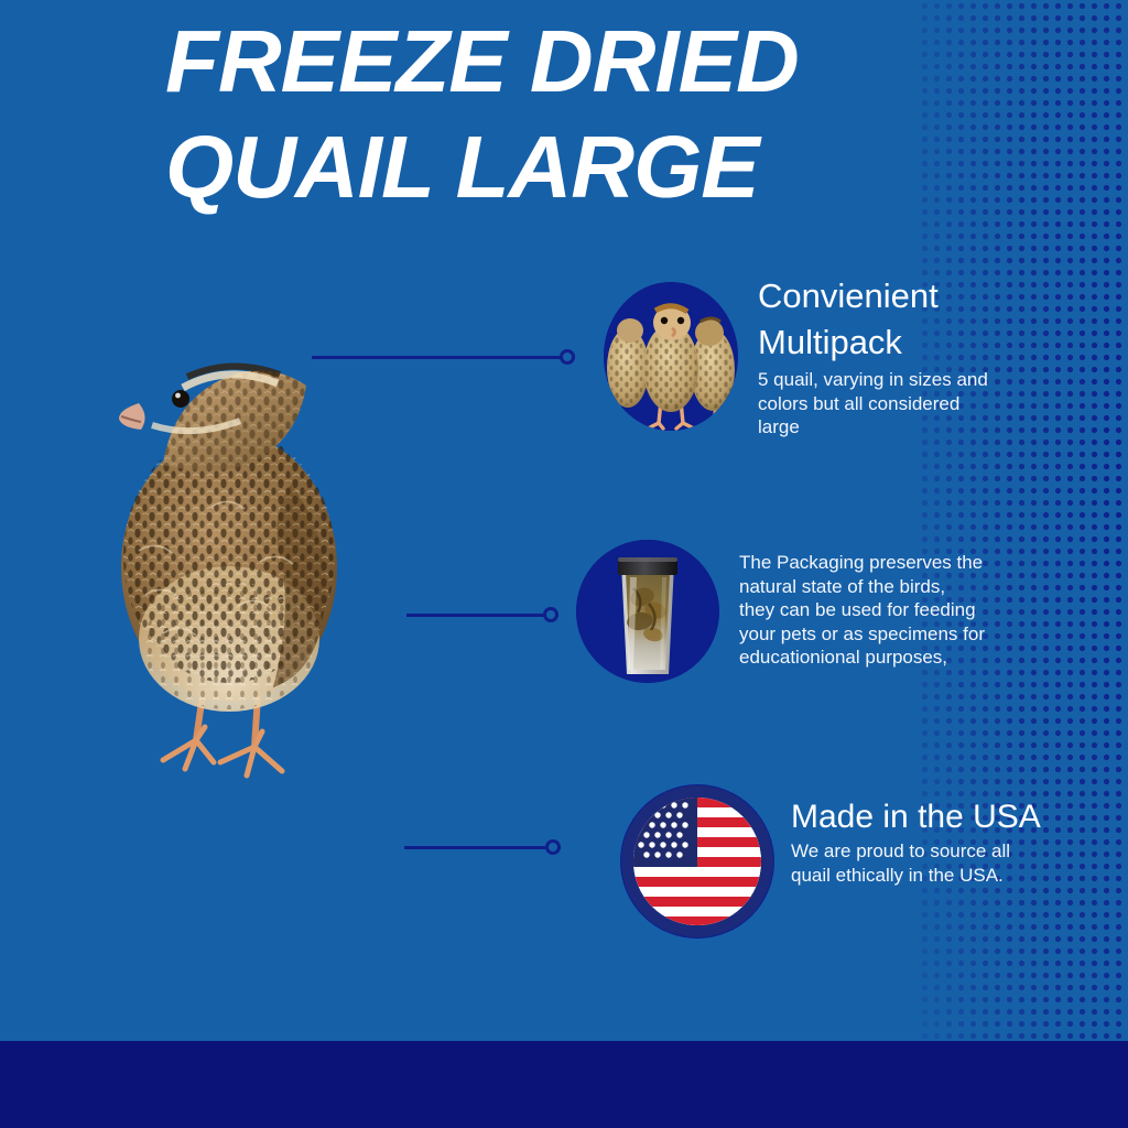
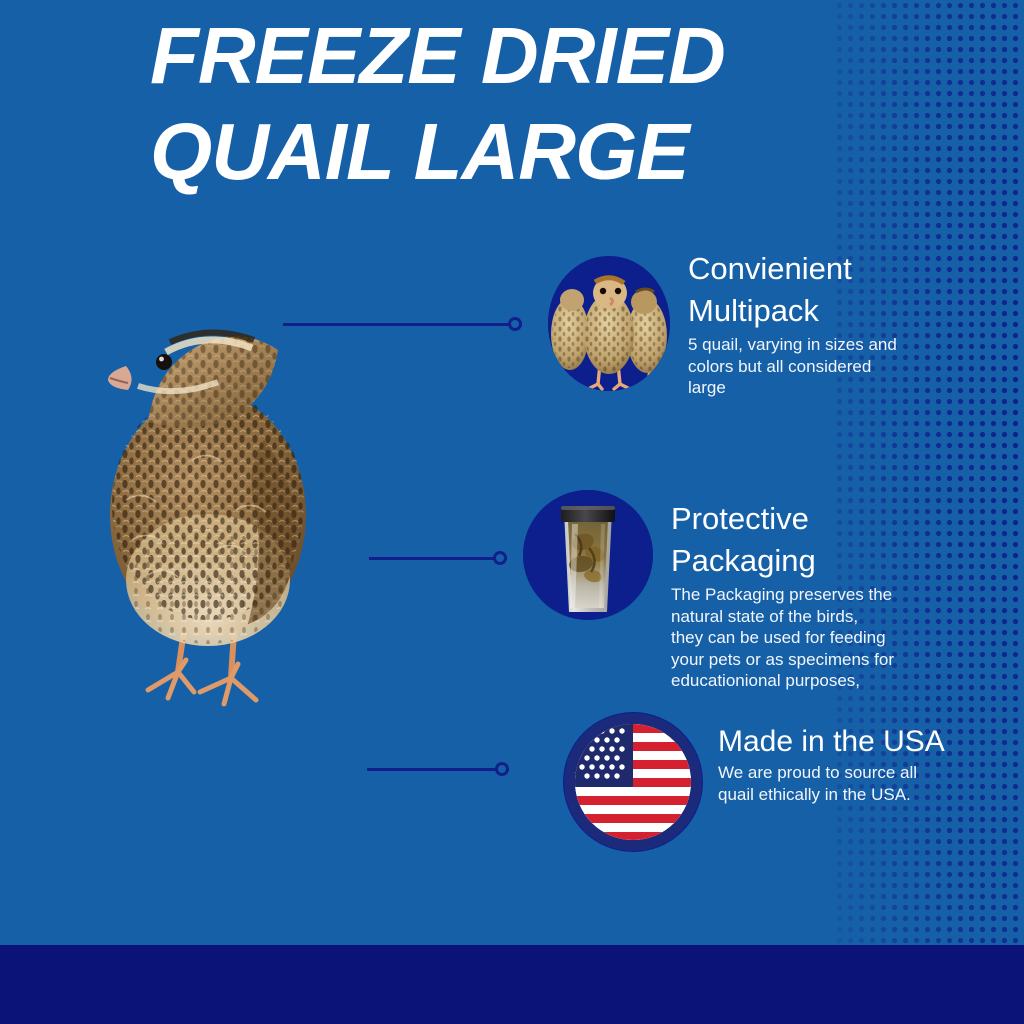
  FREEZE DRIED
  QUAIL LARGE
  Convienient
  Multipack
  5 quail, varying in sizes and
  colors but all considered
  large
+ Protective
+ Packaging
  The Packaging preserves the
  natural state of the birds,
  they can be used for feeding
  your pets or as specimens for
  educationional purposes,
  Made in the USA
  We are proud to source all
  quail ethically in the USA.
